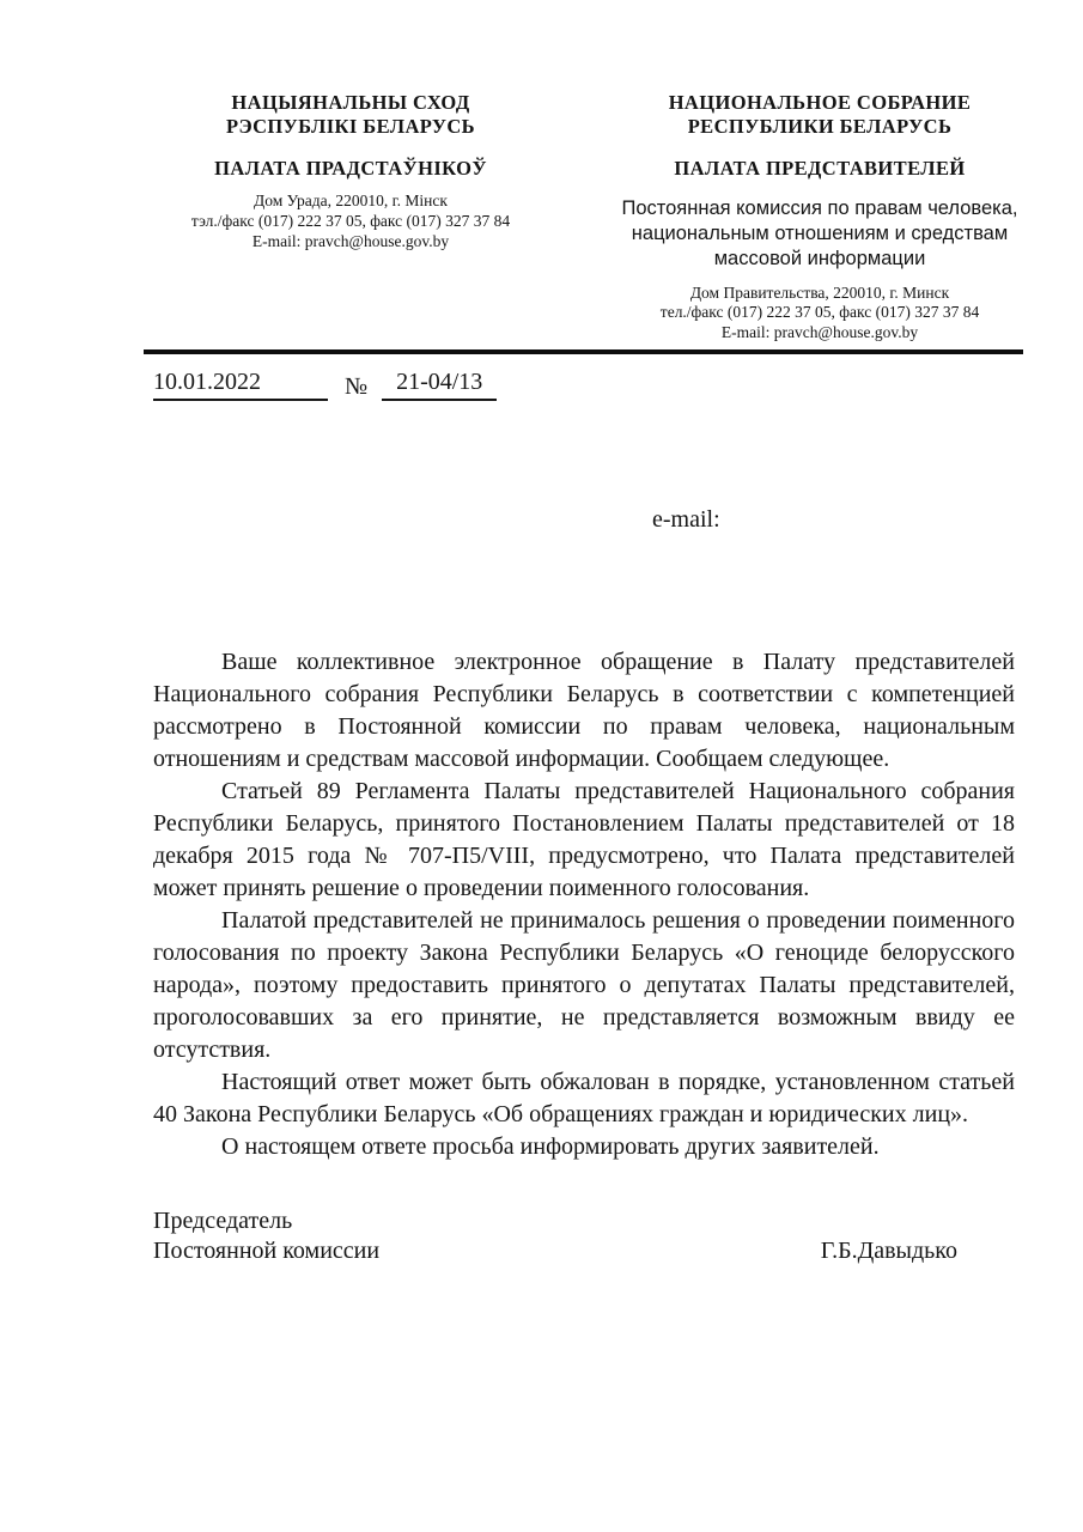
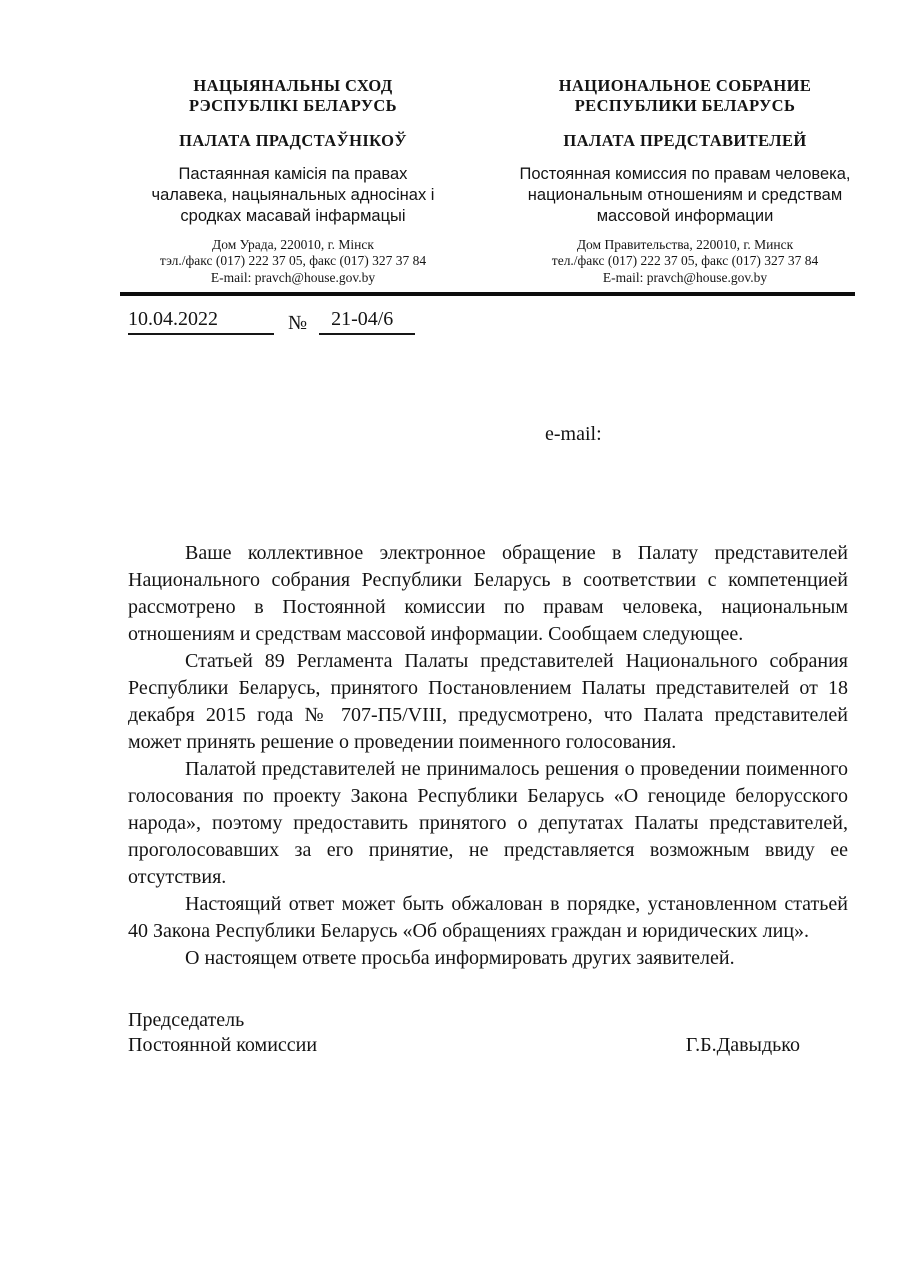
  НАЦЫЯНАЛЬНЫ СХОД
  РЭСПУБЛІКІ БЕЛАРУСЬ
  ПАЛАТА ПРАДСТАЎНІКОЎ
+ Пастаянная камісія па правах
+ чалавека, нацыянальных адносінах і
+ сродках масавай інфармацыі
  Дом Урада, 220010, г. Мінск
  тэл./факс (017) 222 37 05, факс (017) 327 37 84
  E-mail: pravch@house.gov.by
  НАЦИОНАЛЬНОЕ СОБРАНИЕ
  РЕСПУБЛИКИ БЕЛАРУСЬ
  ПАЛАТА ПРЕДСТАВИТЕЛЕЙ
  Постоянная комиссия по правам человека,
  национальным отношениям и средствам
  массовой информации
  Дом Правительства, 220010, г. Минск
  тел./факс (017) 222 37 05, факс (017) 327 37 84
  E-mail: pravch@house.gov.by
- 10.01.2022
+ 10.04.2022
  №
- 21-04/13
+ 21-04/6
  e-mail:
  Ваше коллективное электронное обращение в Палату представителей Национального собрания Республики Беларусь в соответствии с компетенцией рассмотрено в Постоянной комиссии по правам человека, национальным отношениям и средствам массовой информации. Сообщаем следующее.
  Статьей 89 Регламента Палаты представителей Национального собрания Республики Беларусь, принятого Постановлением Палаты представителей от 18 декабря 2015 года № 707-П5/VIII, предусмотрено, что Палата представителей может принять решение о проведении поименного голосования.
  Палатой представителей не принималось решения о проведении поименного голосования по проекту Закона Республики Беларусь «О геноциде белорусского народа», поэтому предоставить принятого о депутатах Палаты представителей, проголосовавших за его принятие, не представляется возможным ввиду ее отсутствия.
  Настоящий ответ может быть обжалован в порядке, установленном статьей 40 Закона Республики Беларусь «Об обращениях граждан и юридических лиц».
  О настоящем ответе просьба информировать других заявителей.
  Председатель
  Постоянной комиссии
  Г.Б.Давыдько
